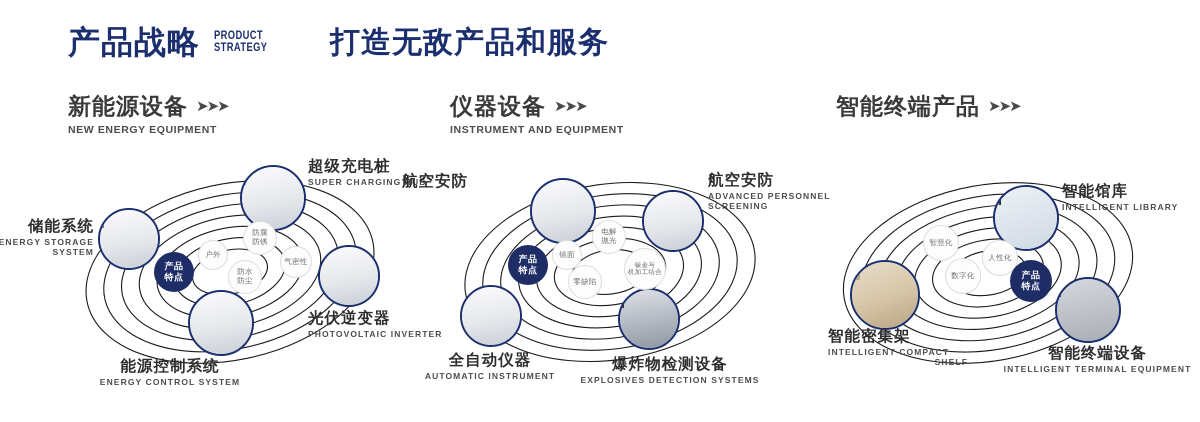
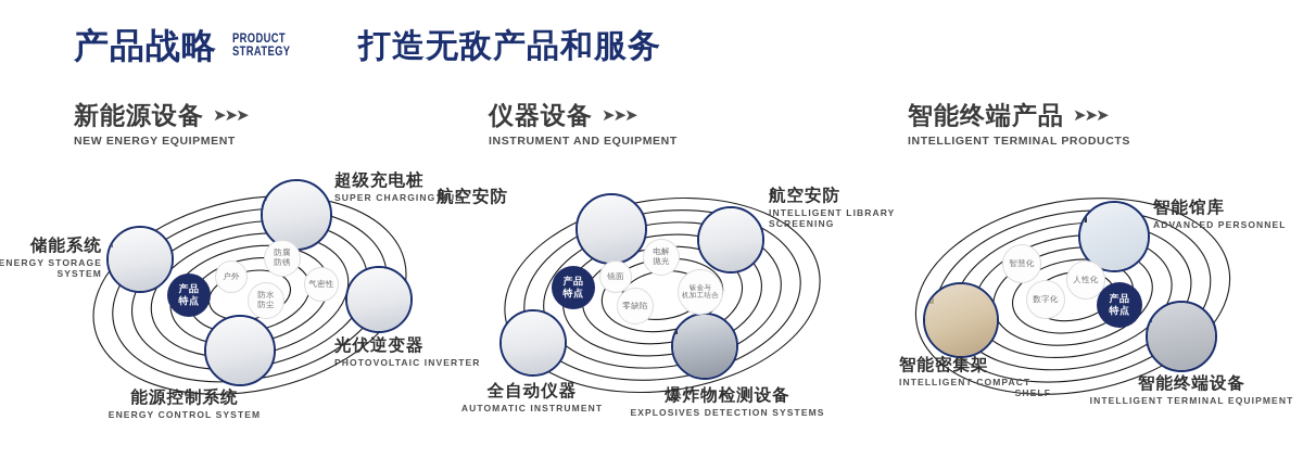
  产品战略
  PRODUCT
  STRATEGY
  打造无敌产品和服务
  新能源设备
  ➤➤➤
  NEW ENERGY EQUIPMENT
  仪器设备
  ➤➤➤
  INSTRUMENT AND EQUIPMENT
  智能终端产品
  ➤➤➤
+ INTELLIGENT TERMINAL PRODUCTS
  储能系统
  ENERGY STORAGE
  SYSTEM
  超级充电桩
  SUPER CHARGING HUB
  光伏逆变器
  PHOTOVOLTAIC INVERTER
  能源控制系统
  ENERGY CONTROL SYSTEM
  户外
  防腐
  防锈
  防水
  防尘
  气密性
  产品
  特点
  航空安防
  航空安防
- ADVANCED PERSONNEL
+ INTELLIGENT LIBRARY
  SCREENING
  全自动仪器
  AUTOMATIC INSTRUMENT
  爆炸物检测设备
  EXPLOSIVES DETECTION SYSTEMS
  镜面
  电解
  抛光
  零缺陷
  产品
  特点
  智能馆库
- INTELLIGENT LIBRARY
+ ADVANCED PERSONNEL
  智能密集架
  INTELLIGENT COMPACT
  SHELF
  智能终端设备
  INTELLIGENT TERMINAL EQUIPMENT
  智慧化
  数字化
  人性化
  产品
  特点
